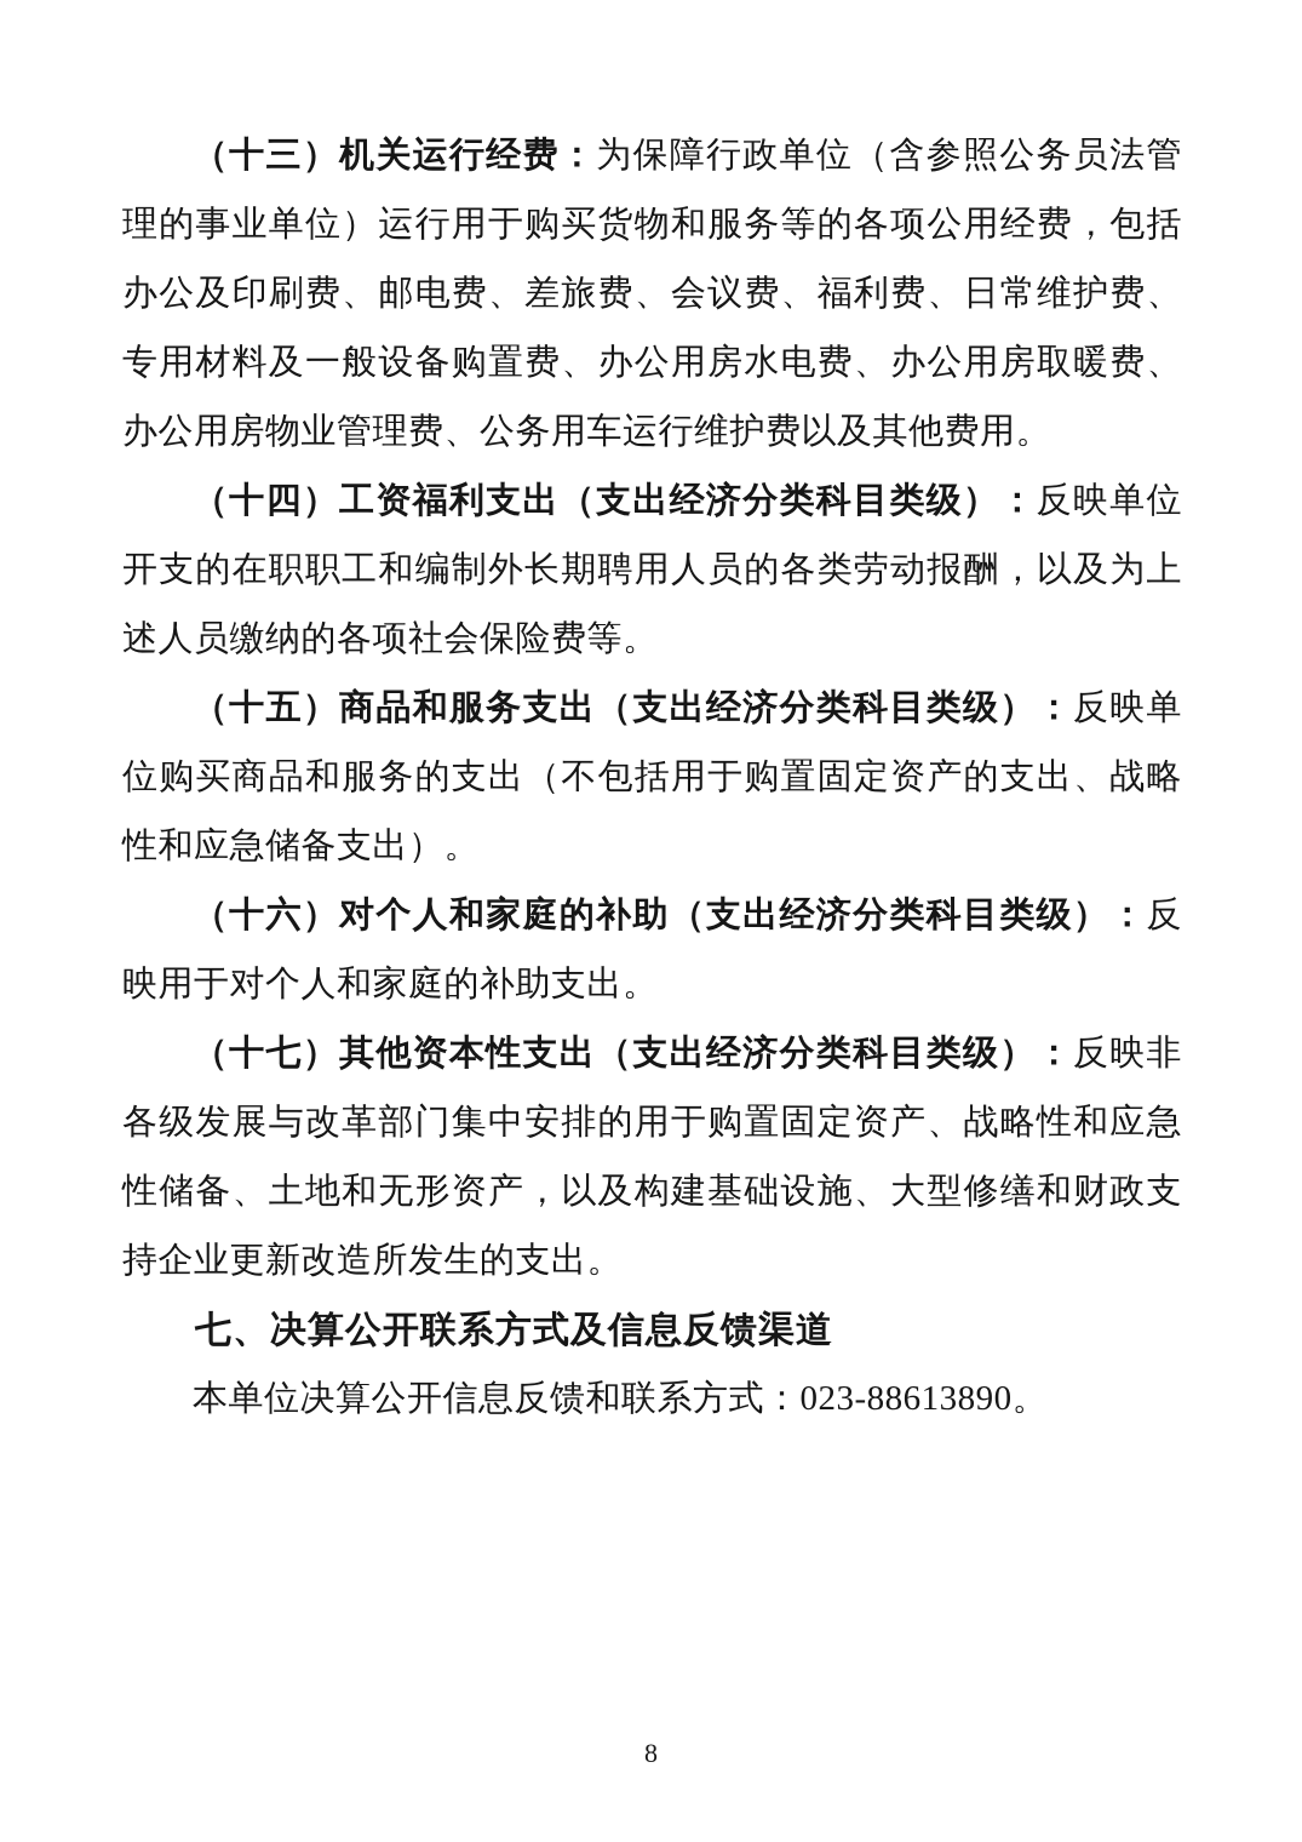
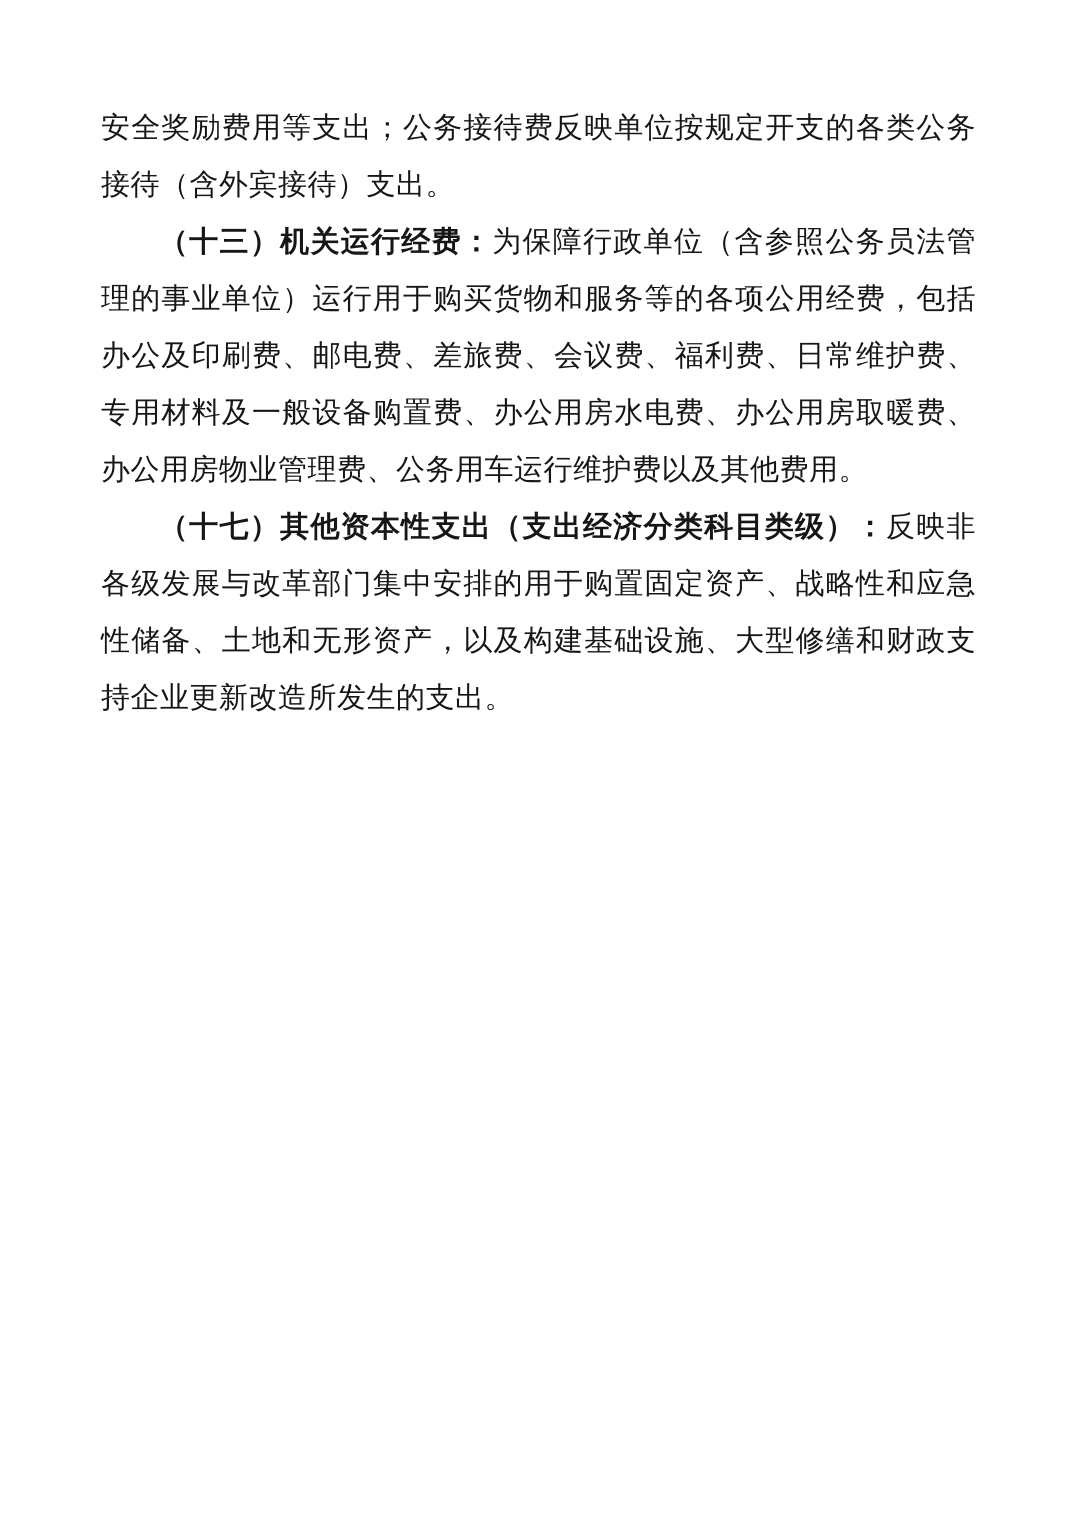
+ 安全奖励费用等支出；公务接待费反映单位按规定开支的各类公务接待（含外宾接待）支出。
  （十三）机关运行经费：为保障行政单位（含参照公务员法管理的事业单位）运行用于购买货物和服务等的各项公用经费，包括办公及印刷费、邮电费、差旅费、会议费、福利费、日常维护费、专用材料及一般设备购置费、办公用房水电费、办公用房取暖费、办公用房物业管理费、公务用车运行维护费以及其他费用。
- （十四）工资福利支出（支出经济分类科目类级）：反映单位开支的在职职工和编制外长期聘用人员的各类劳动报酬，以及为上述人员缴纳的各项社会保险费等。
- （十五）商品和服务支出（支出经济分类科目类级）：反映单位购买商品和服务的支出（不包括用于购置固定资产的支出、战略性和应急储备支出）。
- （十六）对个人和家庭的补助（支出经济分类科目类级）：反映用于对个人和家庭的补助支出。
  （十七）其他资本性支出（支出经济分类科目类级）：反映非各级发展与改革部门集中安排的用于购置固定资产、战略性和应急性储备、土地和无形资产，以及构建基础设施、大型修缮和财政支持企业更新改造所发生的支出。
- 七、决算公开联系方式及信息反馈渠道
- 本单位决算公开信息反馈和联系方式：023-88613890。
- 8
